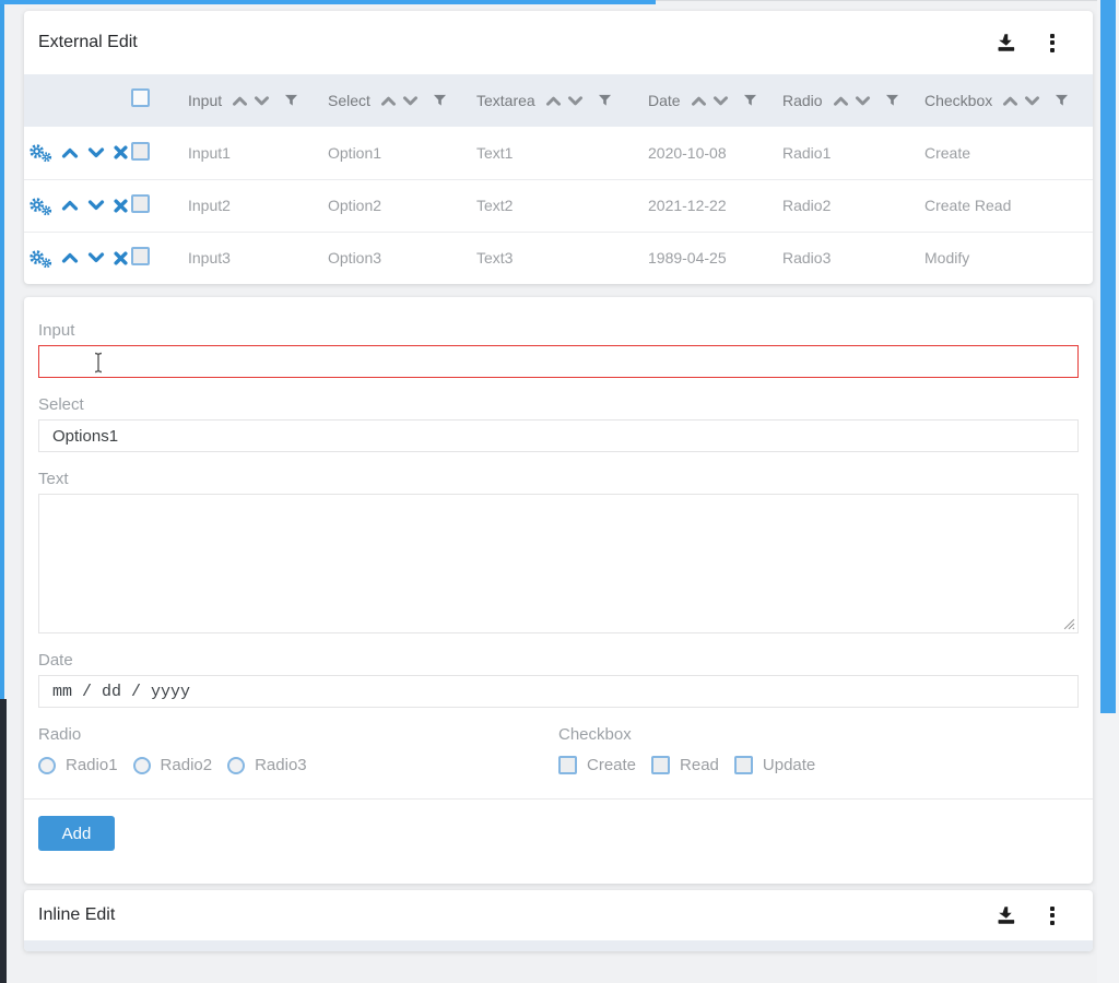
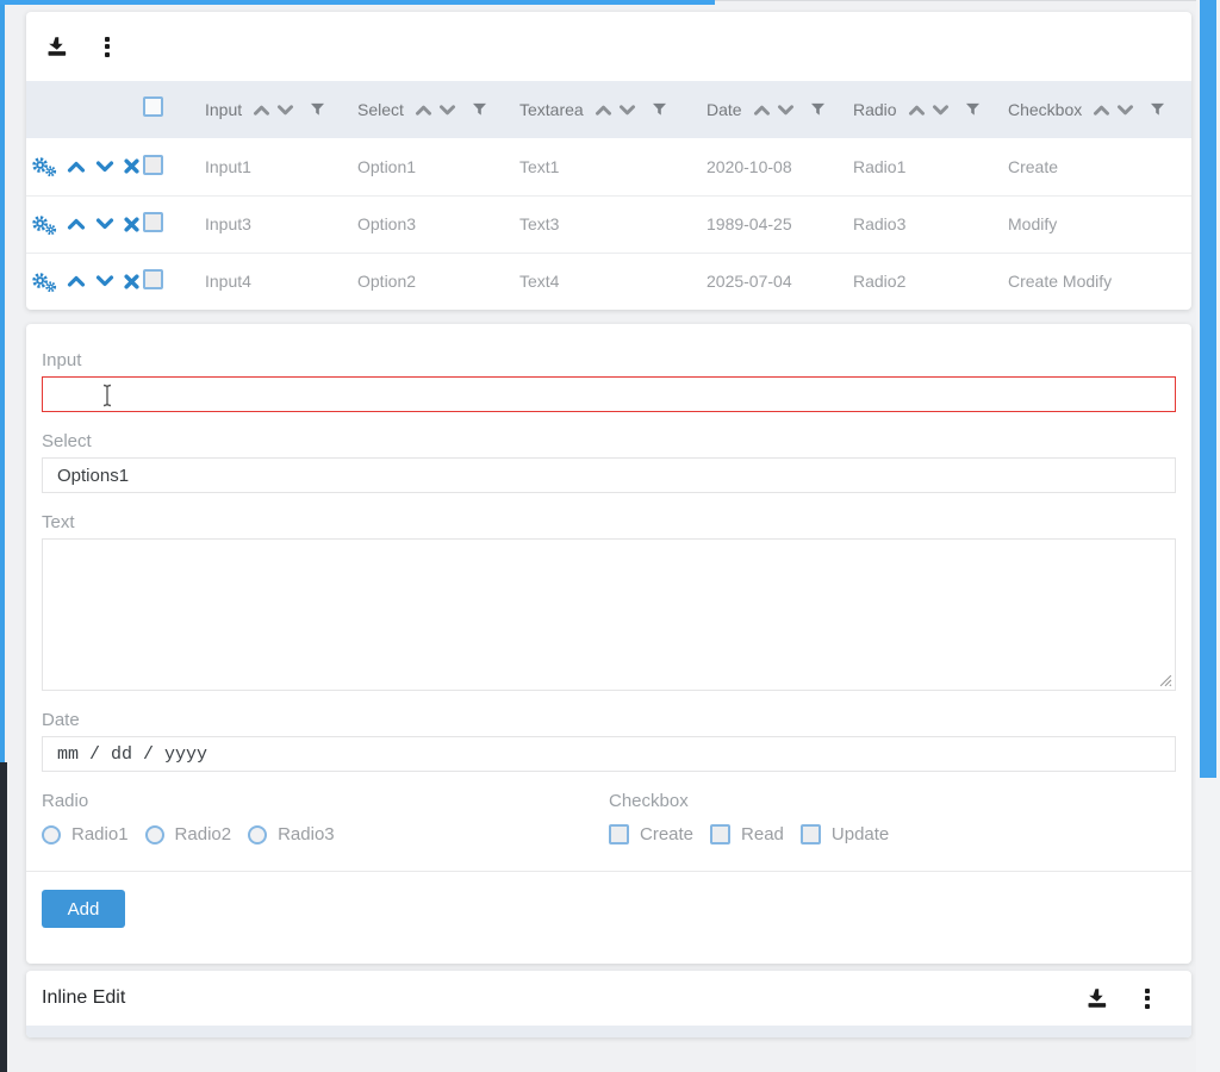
- External Edit
  		Input	Select	Textarea	Date	Radio	Checkbox
  		Input1	Option1	Text1	2020-10-08	Radio1	Create
- 		Input2	Option2	Text2	2021-12-22	Radio2	Create Read
  		Input3	Option3	Text3	1989-04-25	Radio3	Modify
+ 		Input4	Option2	Text4	2025-07-04	Radio2	Create Modify
  Input
  Select
  Options1
  Text
  Date
  mm / dd / yyyy
  Radio
  Radio1
  Radio2
  Radio3
  Checkbox
  Create
  Read
  Update
  Add
  Inline Edit
